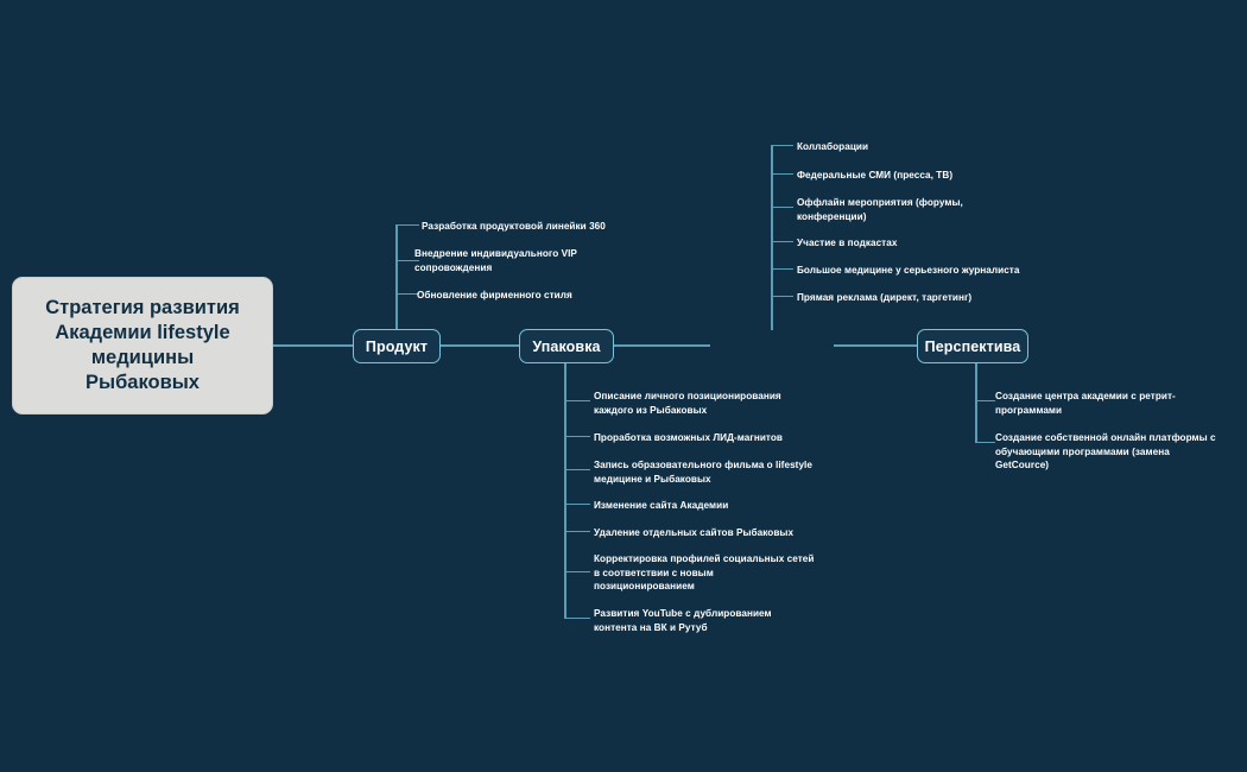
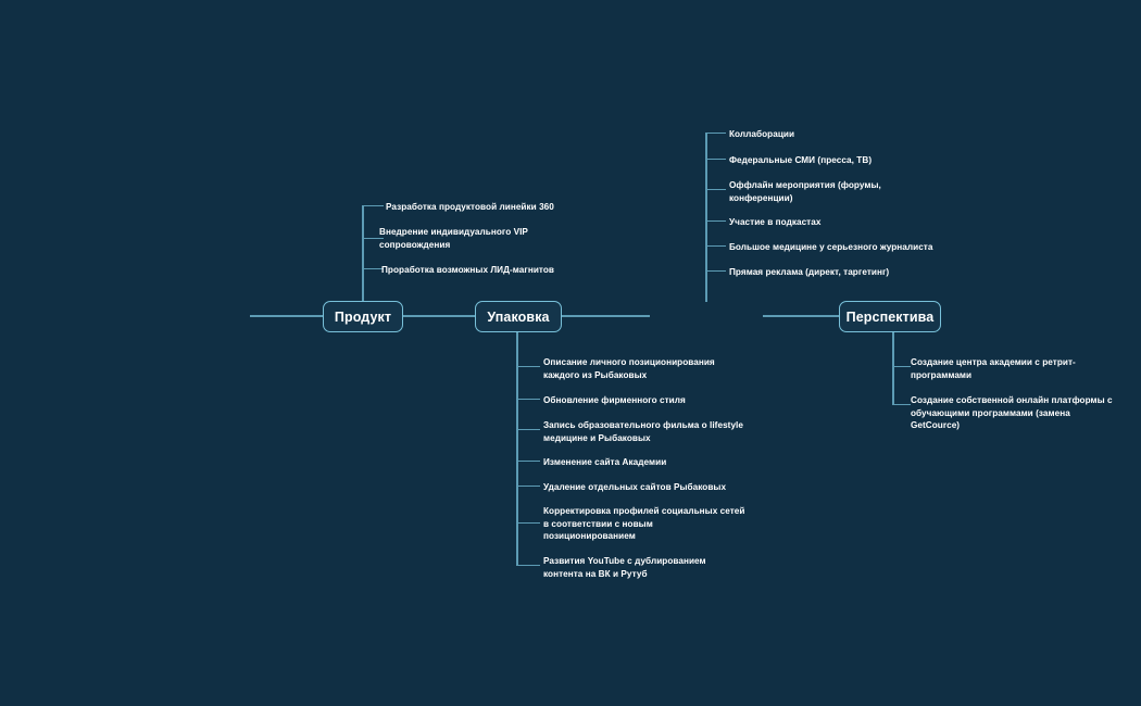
- Стратегия развития
- Академии lifestyle
- медицины
- Рыбаковых
  Продукт
  Упаковка
  Перспектива
  Разработка продуктовой линейки 360
  Внедрение индивидуального VIP
  сопровождения
- Обновление фирменного стиля
+ Проработка возможных ЛИД-магнитов
  Описание личного позиционирования
  каждого из Рыбаковых
- Проработка возможных ЛИД-магнитов
+ Обновление фирменного стиля
  Запись образовательного фильма о lifestyle
  медицине и Рыбаковых
  Изменение сайта Академии
  Удаление отдельных сайтов Рыбаковых
  Корректировка профилей социальных сетей
  в соответствии с новым
  позиционированием
  Развития YouTube с дублированием
  контента на ВК и Рутуб
  Коллаборации
  Федеральные СМИ (пресса, ТВ)
  Оффлайн мероприятия (форумы,
  конференции)
  Участие в подкастах
  Большое медицине у серьезного журналиста
  Прямая реклама (директ, таргетинг)
  Создание центра академии с ретрит-
  программами
  Создание собственной онлайн платформы с
  обучающими программами (замена
  GetCource)
